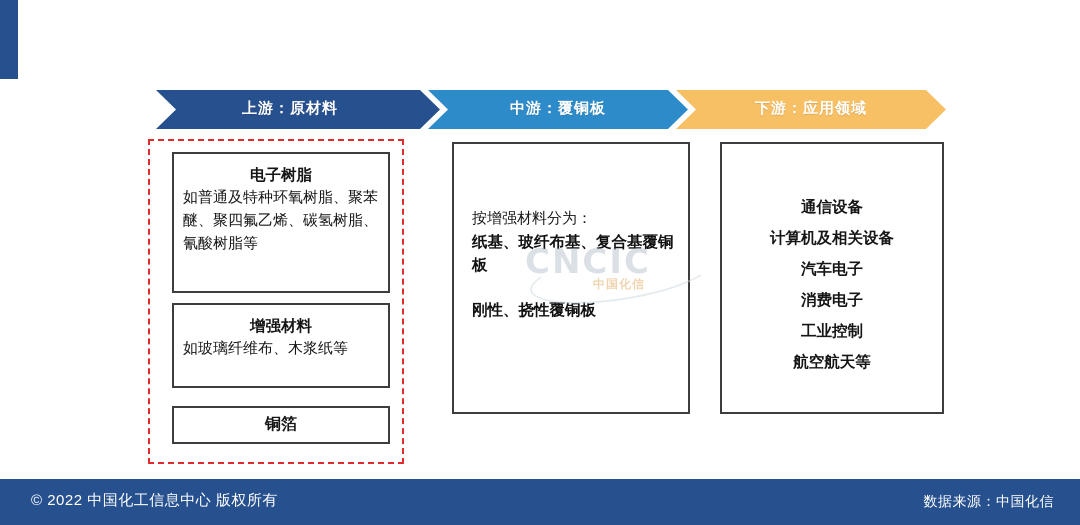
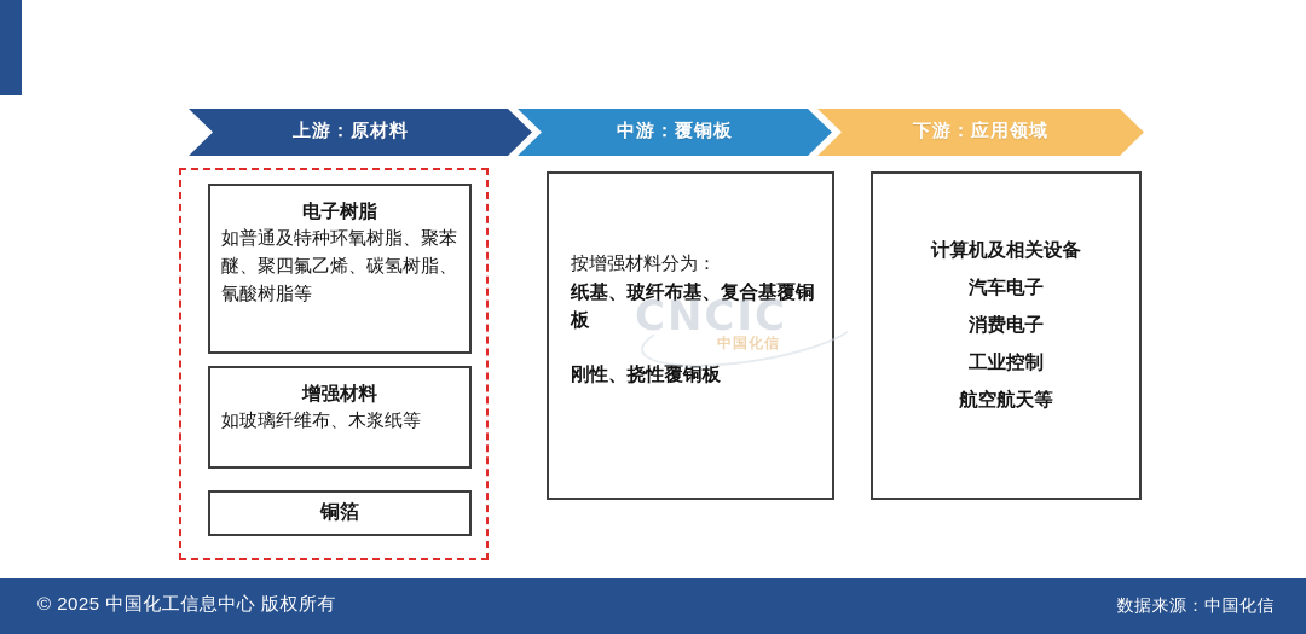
  上游：原材料
  中游：覆铜板
  下游：应用领域
  电子树脂
  如普通及特种环氧树脂、聚苯醚、聚四氟乙烯、碳氢树脂、氰酸树脂等
  增强材料
  如玻璃纤维布、木浆纸等
  铜箔
  按增强材料分为：
  纸基、玻纤布基、复合基覆铜板
  刚性、挠性覆铜板
- 通信设备
  计算机及相关设备
  汽车电子
  消费电子
  工业控制
  航空航天等
  CNCIC
  中国化信
- © 2022 中国化工信息中心 版权所有
+ © 2025 中国化工信息中心 版权所有
  数据来源：中国化信
